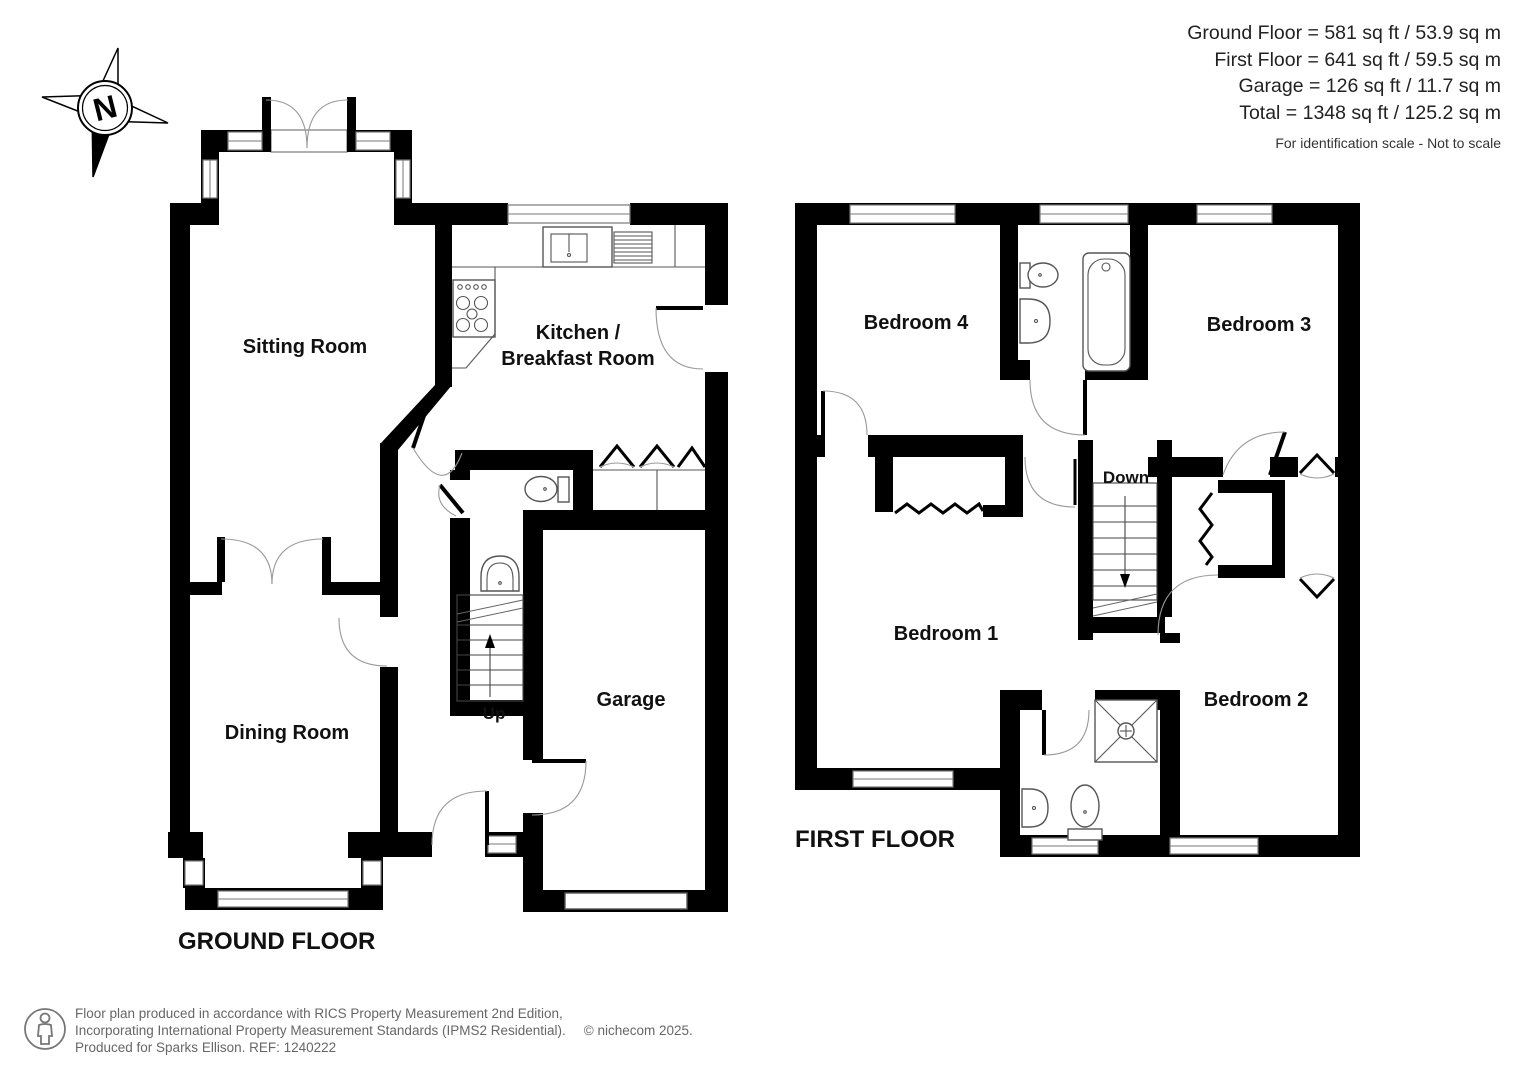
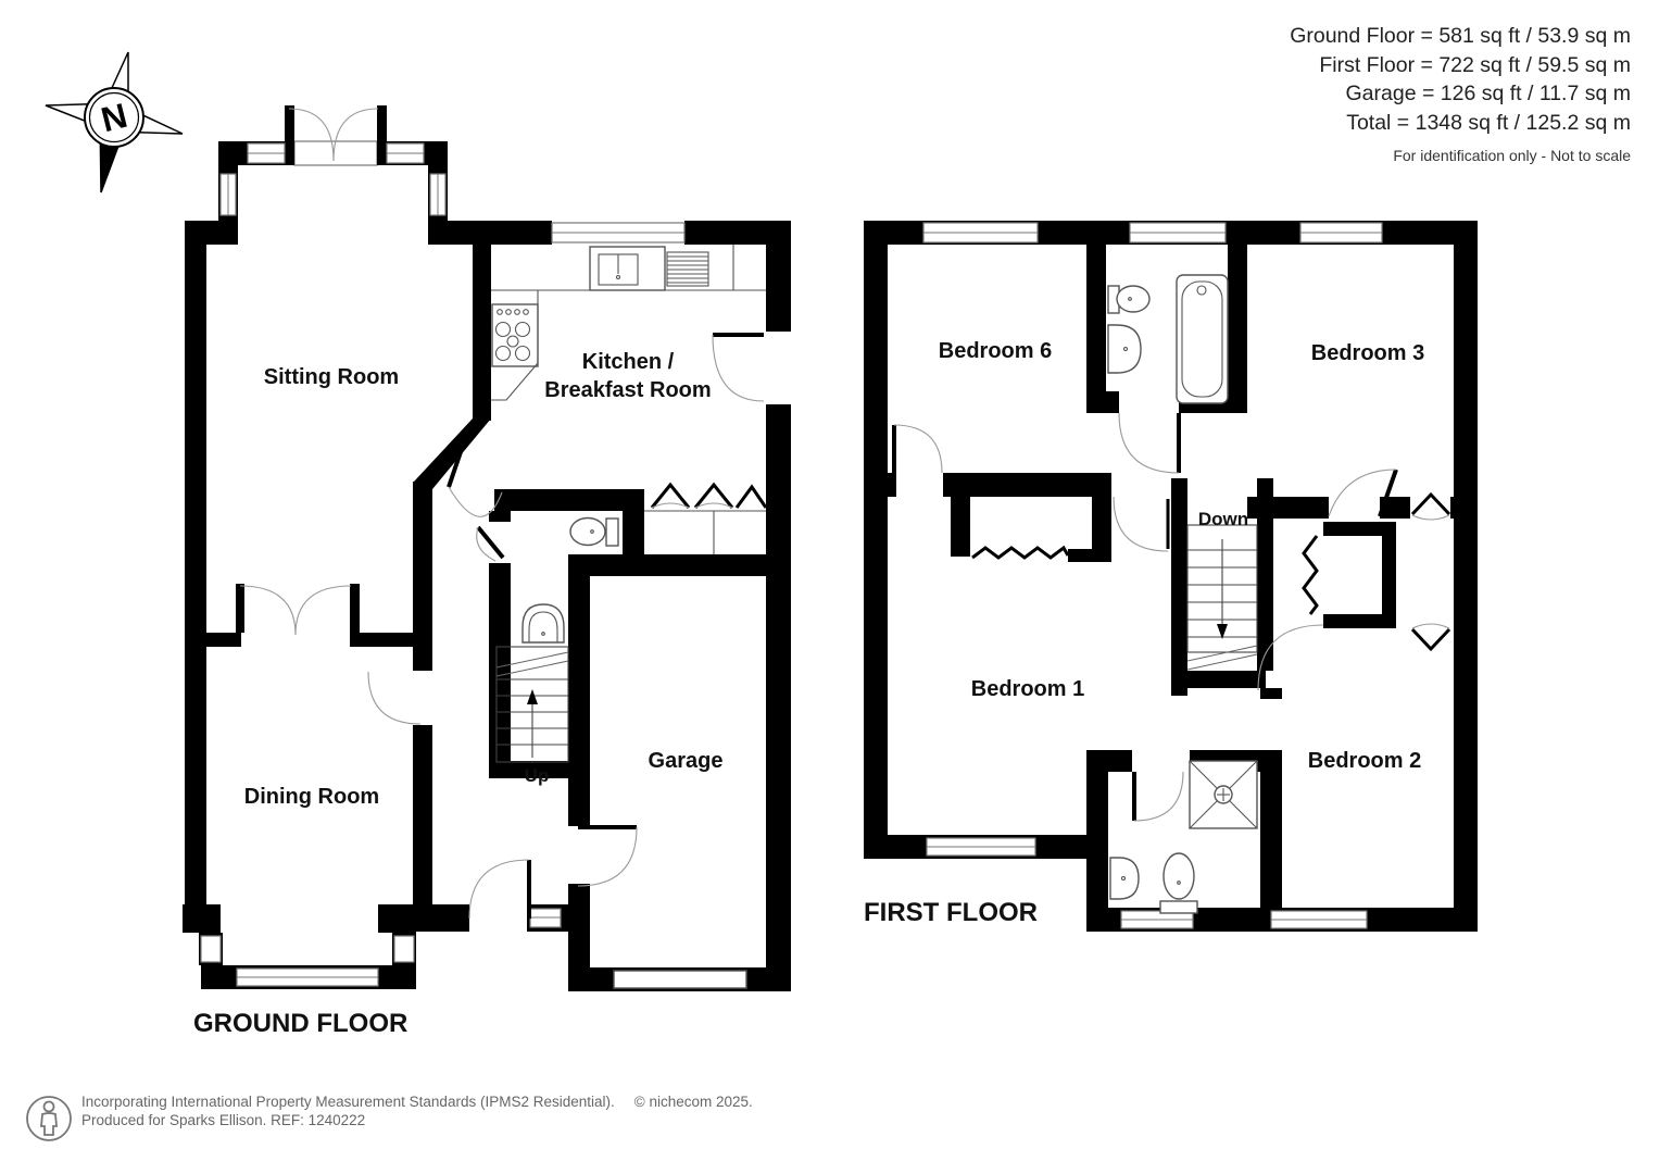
  Ground Floor = 581 sq ft / 53.9 sq m
- First Floor = 641 sq ft / 59.5 sq m
+ First Floor = 722 sq ft / 59.5 sq m
  Garage = 126 sq ft / 11.7 sq m
  Total = 1348 sq ft / 125.2 sq m
- For identification scale - Not to scale
+ For identification only - Not to scale
  Sitting Room
  Kitchen /
  Breakfast Room
  Dining Room
  Garage
  Up
- Bedroom 4
+ Bedroom 6
  Bedroom 3
  Bedroom 1
  Bedroom 2
  Down
  GROUND FLOOR
  FIRST FLOOR
- Floor plan produced in accordance with RICS Property Measurement 2nd Edition,
  Incorporating International Property Measurement Standards (IPMS2 Residential). © nichecom 2025.
  Produced for Sparks Ellison. REF: 1240222
